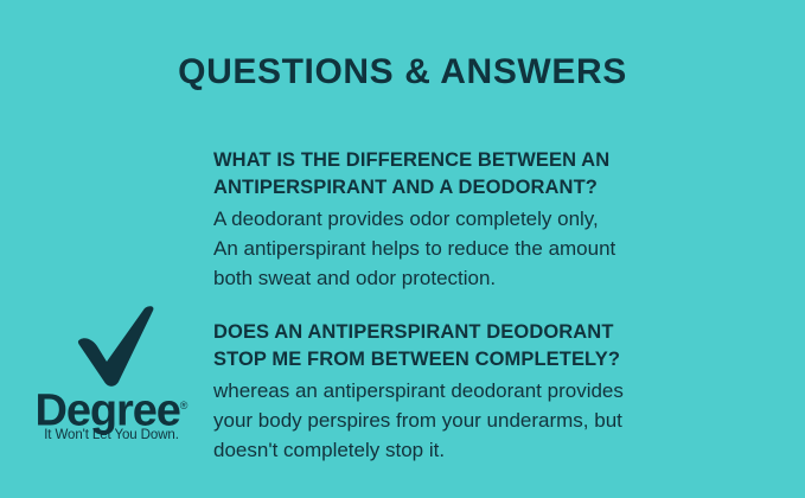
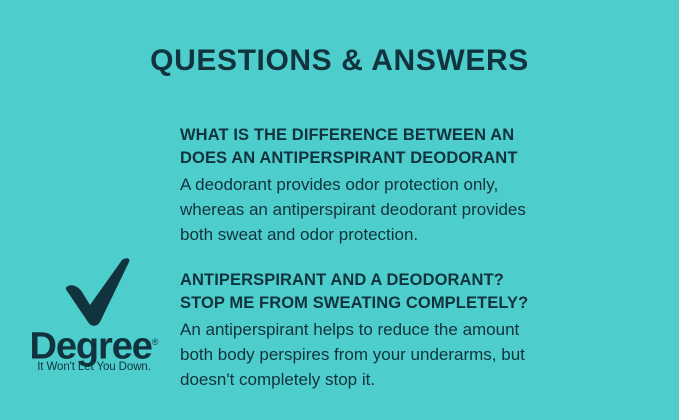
  QUESTIONS & ANSWERS
  WHAT IS THE DIFFERENCE BETWEEN AN
- ANTIPERSPIRANT AND A DEODORANT?
+ DOES AN ANTIPERSPIRANT DEODORANT
- A deodorant provides odor completely only,
+ A deodorant provides odor protection only,
- An antiperspirant helps to reduce the amount
+ whereas an antiperspirant deodorant provides
  both sweat and odor protection.
- DOES AN ANTIPERSPIRANT DEODORANT
+ ANTIPERSPIRANT AND A DEODORANT?
- STOP ME FROM BETWEEN COMPLETELY?
+ STOP ME FROM SWEATING COMPLETELY?
- whereas an antiperspirant deodorant provides
+ An antiperspirant helps to reduce the amount
- your body perspires from your underarms, but
+ both body perspires from your underarms, but
  doesn't completely stop it.
  Degree®
  It Won't Let You Down.
